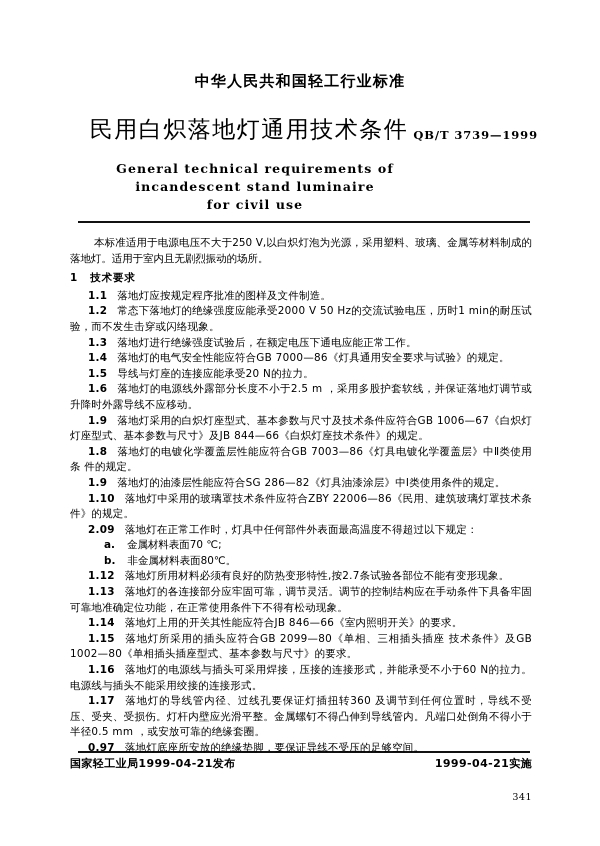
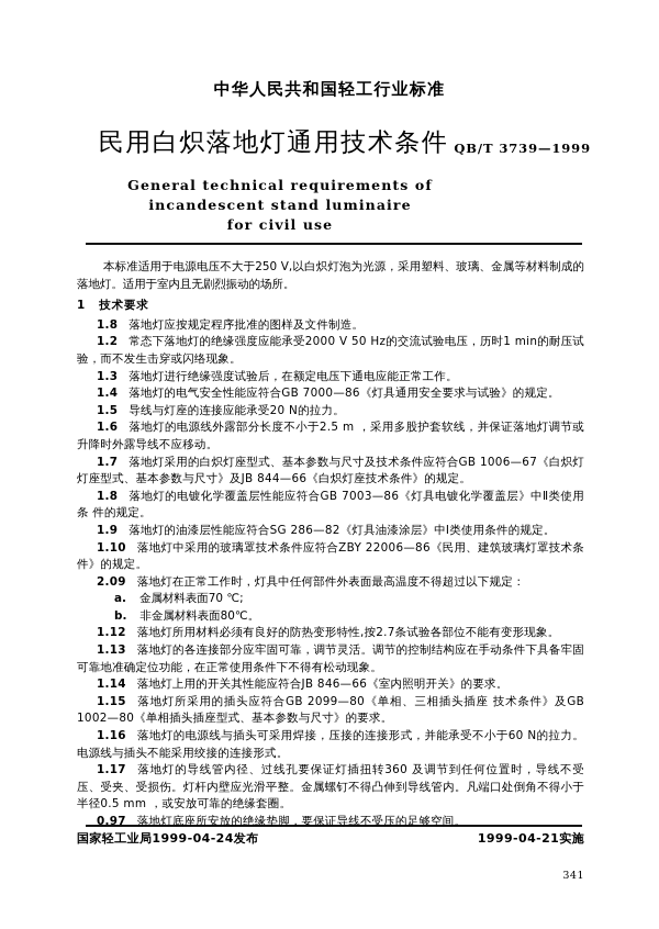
  中华人民共和国轻工行业标准
  民用白炽落地灯通用技术条件
  QB/T 3739—1999
  General technical requirements of
  incandescent stand luminaire
  for civil use
  本标准适用于电源电压不大于250 V,以白炽灯泡为光源，采用塑料、玻璃、金属等材料制成的落地灯。适用于室内且无剧烈振动的场所。
  1 技术要求
- 1.1 落地灯应按规定程序批准的图样及文件制造。
+ 1.8 落地灯应按规定程序批准的图样及文件制造。
  1.2 常态下落地灯的绝缘强度应能承受2000 V 50 Hz的交流试验电压，历时1 min的耐压试验，而不发生击穿或闪络现象。
  1.3 落地灯进行绝缘强度试验后，在额定电压下通电应能正常工作。
  1.4 落地灯的电气安全性能应符合GB 7000—86《灯具通用安全要求与试验》的规定。
  1.5 导线与灯座的连接应能承受20 N的拉力。
  1.6 落地灯的电源线外露部分长度不小于2.5 m ，采用多股护套软线，并保证落地灯调节或升降时外露导线不应移动。
- 1.9 落地灯采用的白炽灯座型式、基本参数与尺寸及技术条件应符合GB 1006—67《白炽灯 灯座型式、基本参数与尺寸》及JB 844—66《白炽灯座技术条件》的规定。
+ 1.7 落地灯采用的白炽灯座型式、基本参数与尺寸及技术条件应符合GB 1006—67《白炽灯 灯座型式、基本参数与尺寸》及JB 844—66《白炽灯座技术条件》的规定。
  1.8 落地灯的电镀化学覆盖层性能应符合GB 7003—86《灯具电镀化学覆盖层》中Ⅱ类使用条 件的规定。
  1.9 落地灯的油漆层性能应符合SG 286—82《灯具油漆涂层》中Ⅰ类使用条件的规定。
  1.10 落地灯中采用的玻璃罩技术条件应符合ZBY 22006—86《民用、建筑玻璃灯罩技术条件》的规定。
  2.09 落地灯在正常工作时，灯具中任何部件外表面最高温度不得超过以下规定：
  a. 金属材料表面70 ℃;
  b. 非金属材料表面80℃。
  1.12 落地灯所用材料必须有良好的防热变形特性,按2.7条试验各部位不能有变形现象。
  1.13 落地灯的各连接部分应牢固可靠，调节灵活。调节的控制结构应在手动条件下具备牢固可靠地准确定位功能，在正常使用条件下不得有松动现象。
  1.14 落地灯上用的开关其性能应符合JB 846—66《室内照明开关》的要求。
  1.15 落地灯所采用的插头应符合GB 2099—80《单相、三相插头插座 技术条件》及GB 1002—80《单相插头插座型式、基本参数与尺寸》的要求。
  1.16 落地灯的电源线与插头可采用焊接，压接的连接形式，并能承受不小于60 N的拉力。电源线与插头不能采用绞接的连接形式。
  1.17 落地灯的导线管内径、过线孔要保证灯插扭转360 及调节到任何位置时，导线不受压、受夹、受损伤。灯杆内壁应光滑平整。金属螺钉不得凸伸到导线管内。凡端口处倒角不得小于半径0.5 mm ，或安放可靠的绝缘套圈。
  0.97 落地灯底座所安放的绝缘垫脚，要保证导线不受压的足够空间。
- 国家轻工业局1999-04-21发布
+ 国家轻工业局1999-04-24发布
  1999-04-21实施
  341
